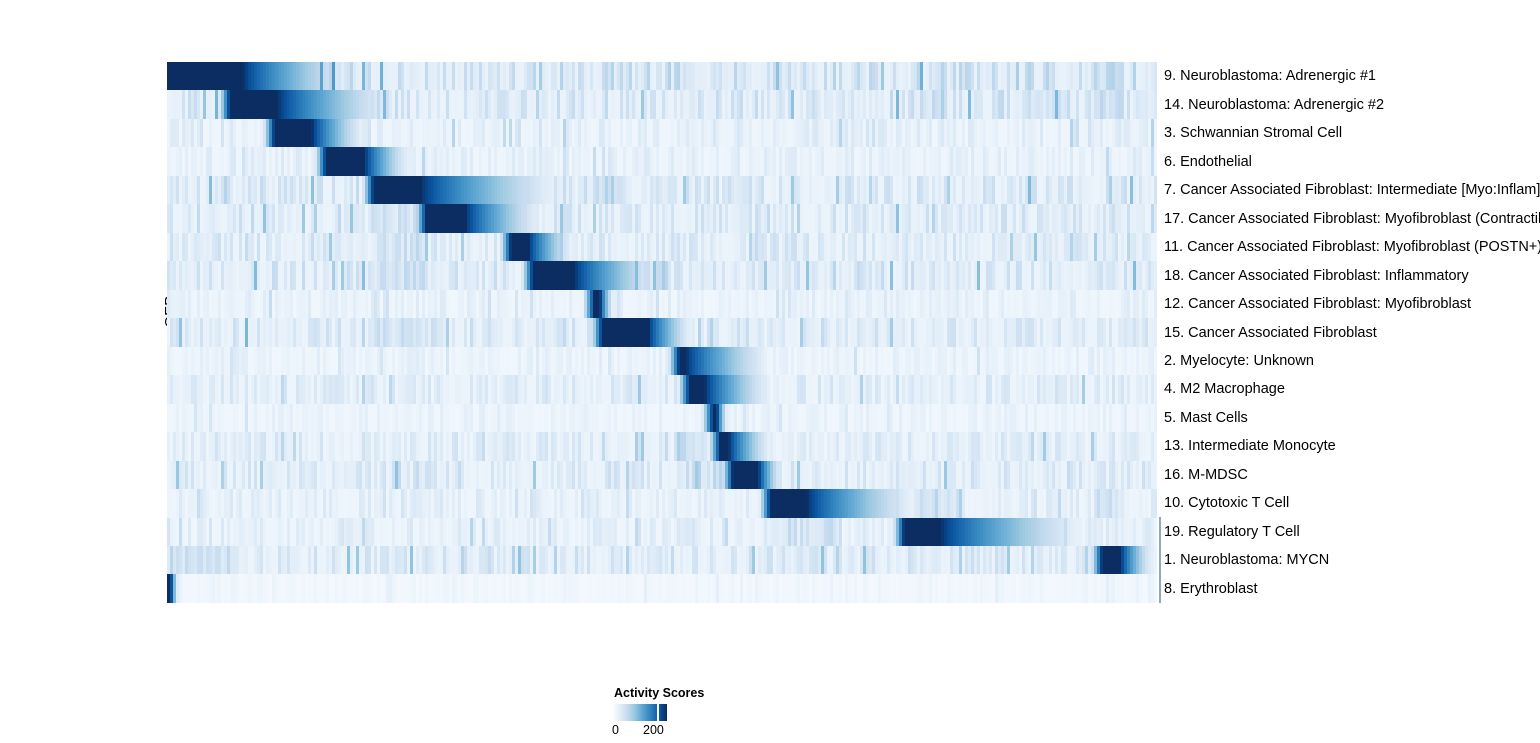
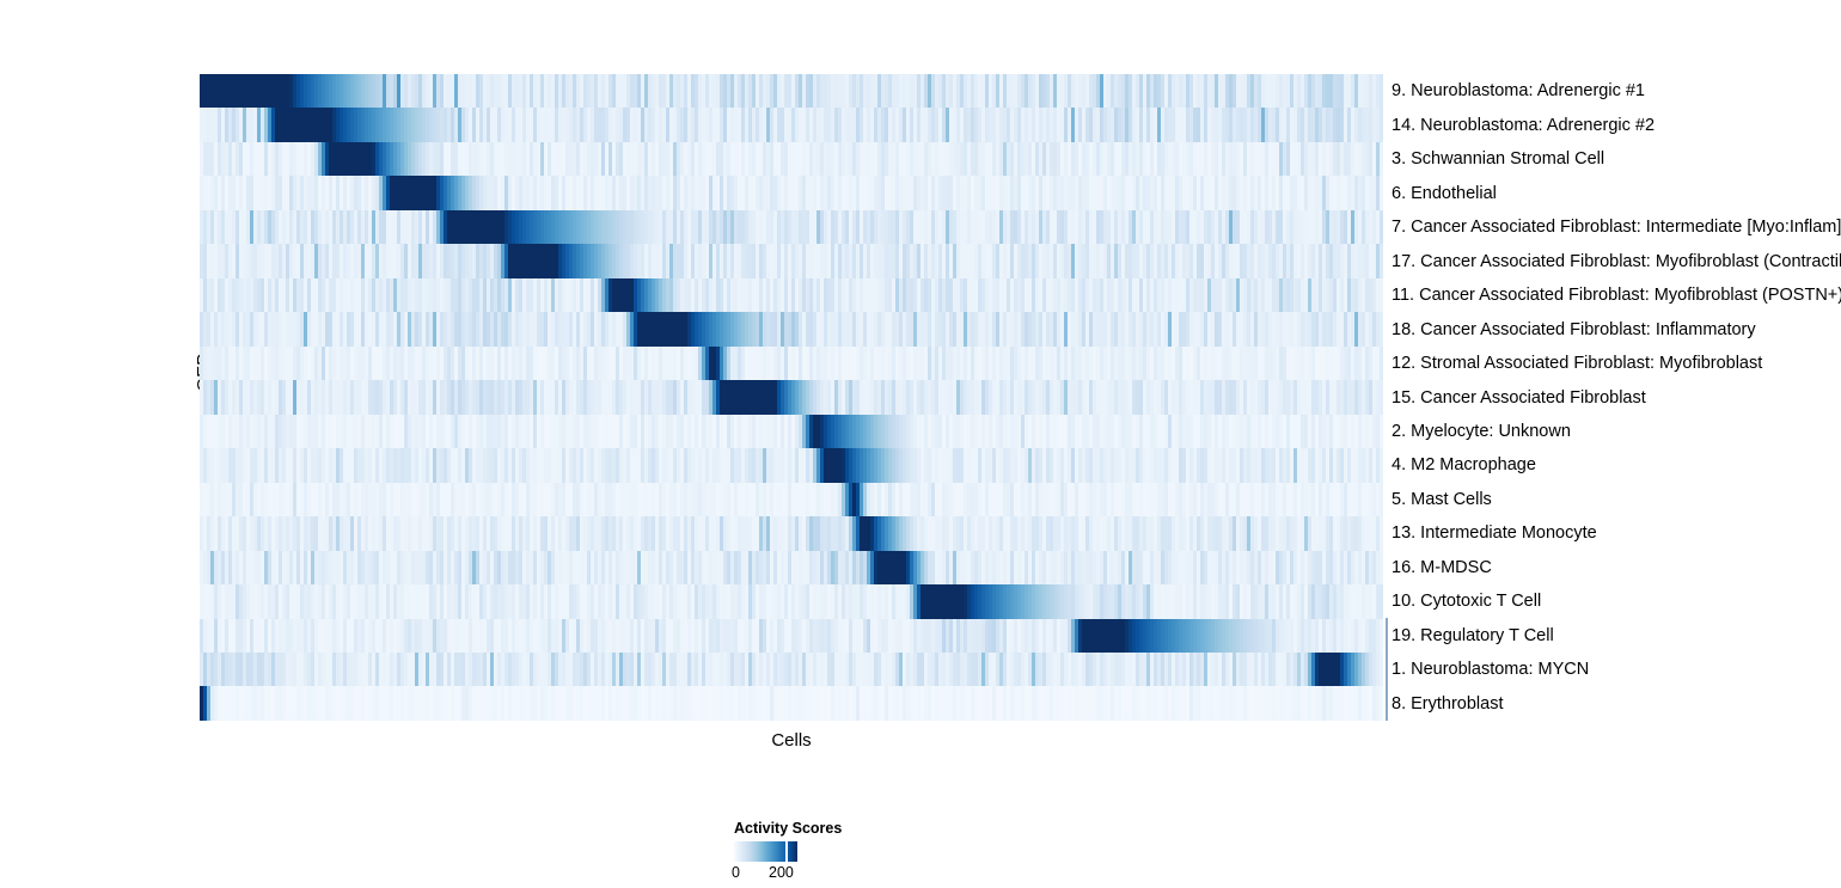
  9. Neuroblastoma: Adrenergic #1
  14. Neuroblastoma: Adrenergic #2
  3. Schwannian Stromal Cell
  6. Endothelial
  7. Cancer Associated Fibroblast: Intermediate [Myo:Inflam]
  17. Cancer Associated Fibroblast: Myofibroblast (Contracti
  11. Cancer Associated Fibroblast: Myofibroblast (POSTN+
  18. Cancer Associated Fibroblast: Inflammatory
- 12. Cancer Associated Fibroblast: Myofibroblast
+ 12. Stromal Associated Fibroblast: Myofibroblast
  15. Cancer Associated Fibroblast
  2. Myelocyte: Unknown
  4. M2 Macrophage
  5. Mast Cells
  13. Intermediate Monocyte
  16. M-MDSC
  10. Cytotoxic T Cell
  19. Regulatory T Cell
  1. Neuroblastoma: MYCN
  8. Erythroblast
+ Cells
  Activity Scores
  0
  200
